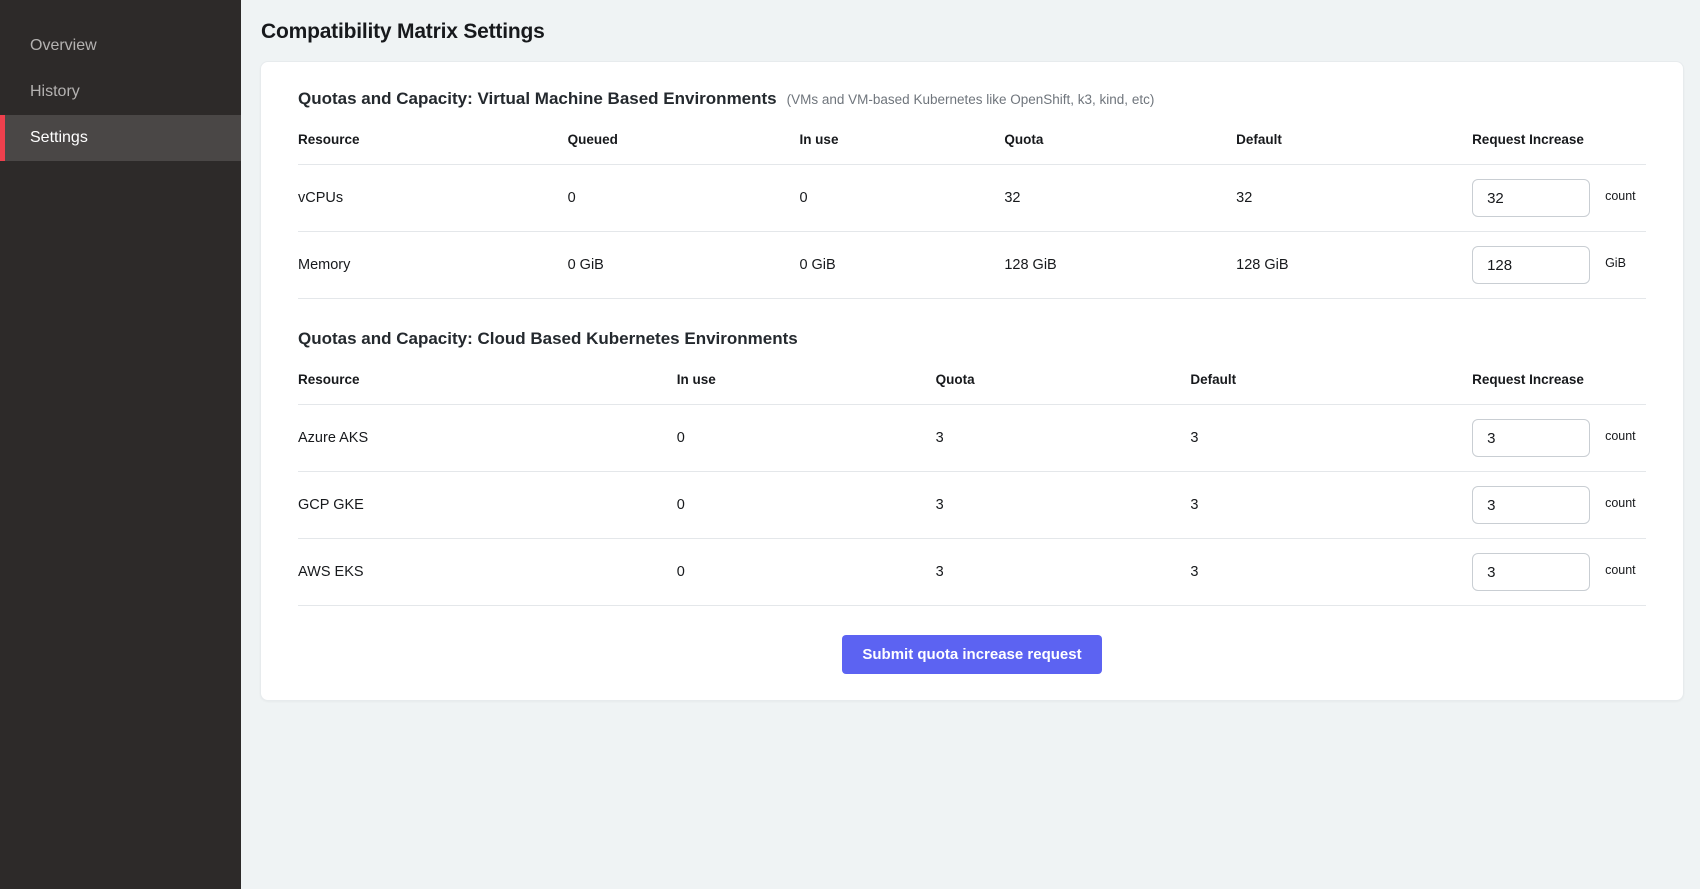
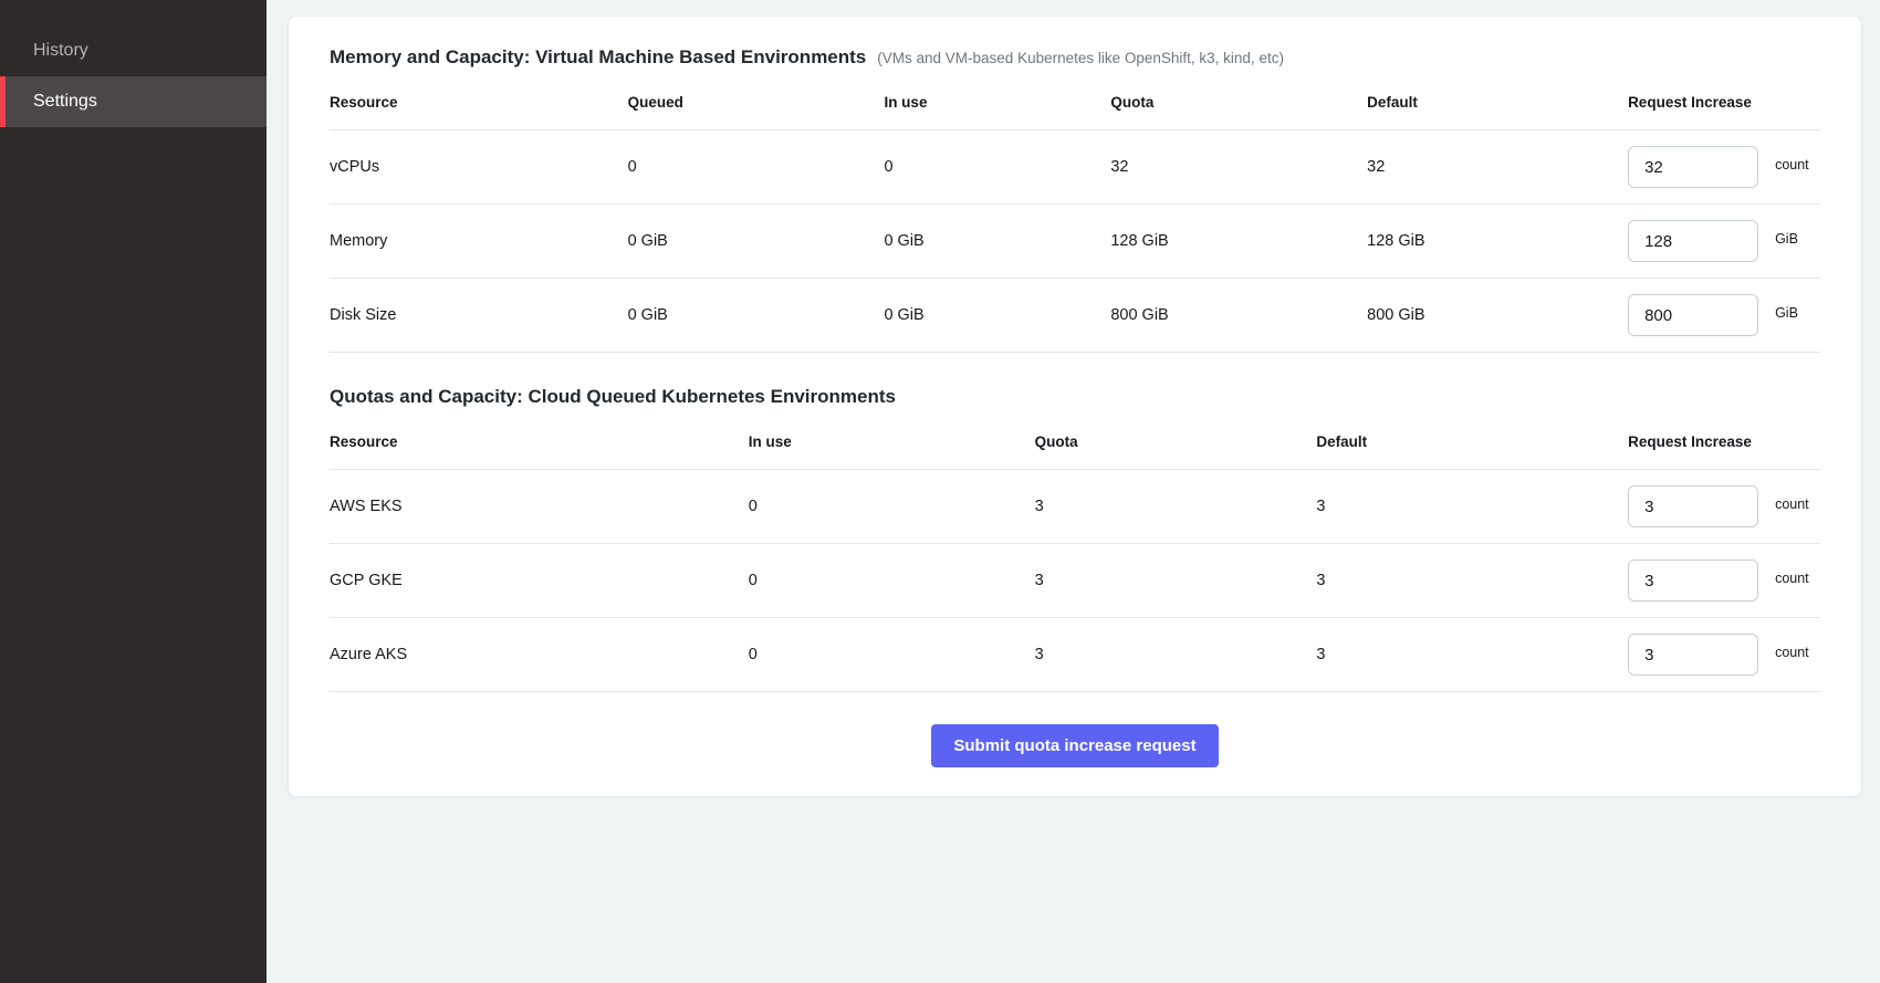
- Overview
  History
  Settings
- Compatibility Matrix Settings
- Quotas and Capacity: Virtual Machine Based Environments
+ Memory and Capacity: Virtual Machine Based Environments
  (VMs and VM-based Kubernetes like OpenShift, k3, kind, etc)
  Resource	Queued	In use	Quota	Default	Request Increase
  vCPUs	0	0	32	32	32 count
  Memory	0 GiB	0 GiB	128 GiB	128 GiB	128 GiB
+ Disk Size	0 GiB	0 GiB	800 GiB	800 GiB	800 GiB
- Quotas and Capacity: Cloud Based Kubernetes Environments
+ Quotas and Capacity: Cloud Queued Kubernetes Environments
  Resource	In use	Quota	Default	Request Increase
- Azure AKS	0	3	3	3 count
+ AWS EKS	0	3	3	3 count
  GCP GKE	0	3	3	3 count
- AWS EKS	0	3	3	3 count
+ Azure AKS	0	3	3	3 count
  Submit quota increase request
